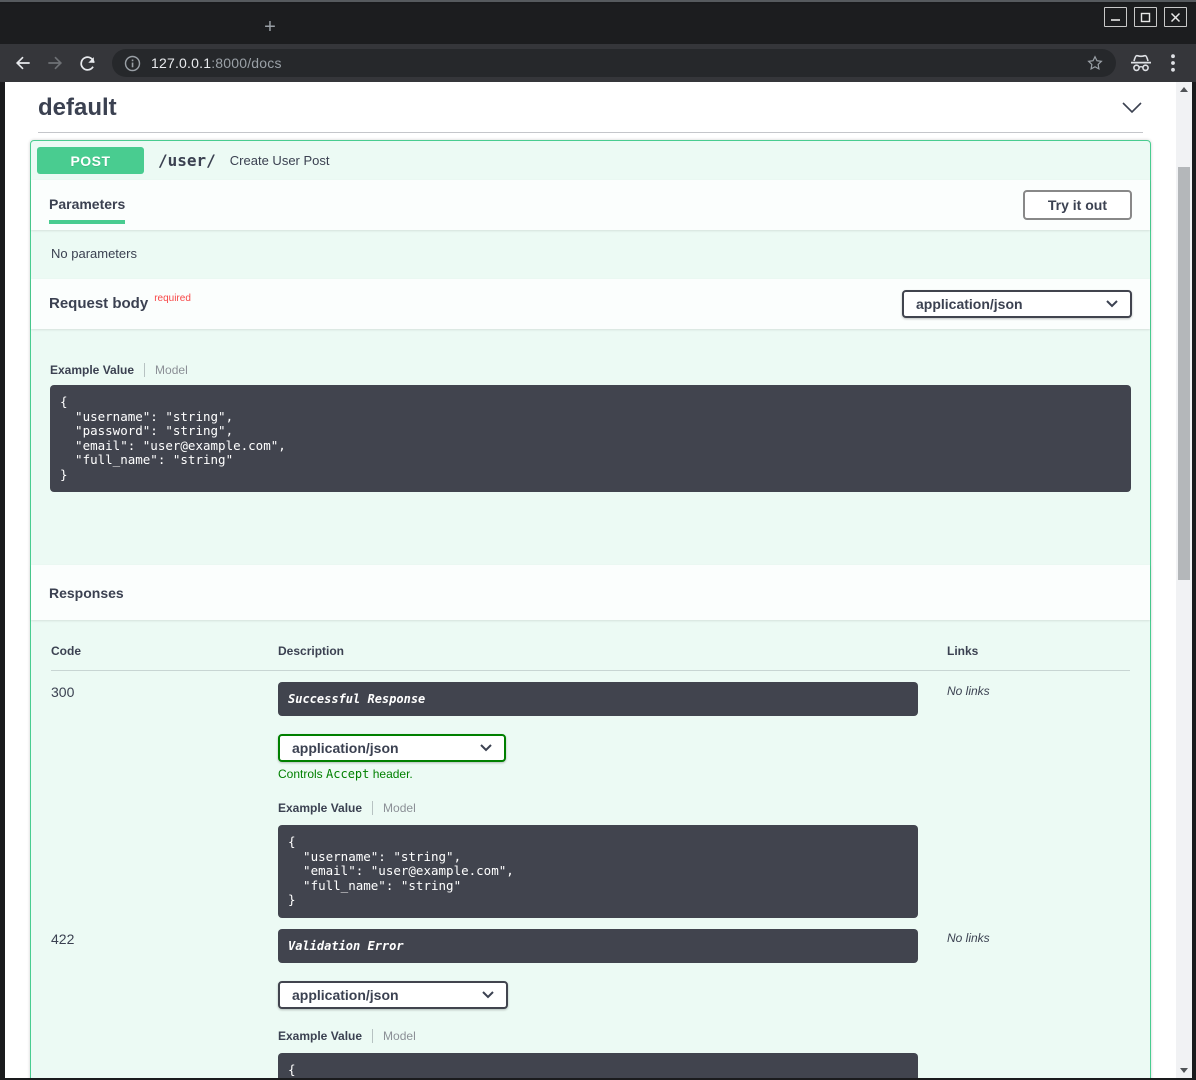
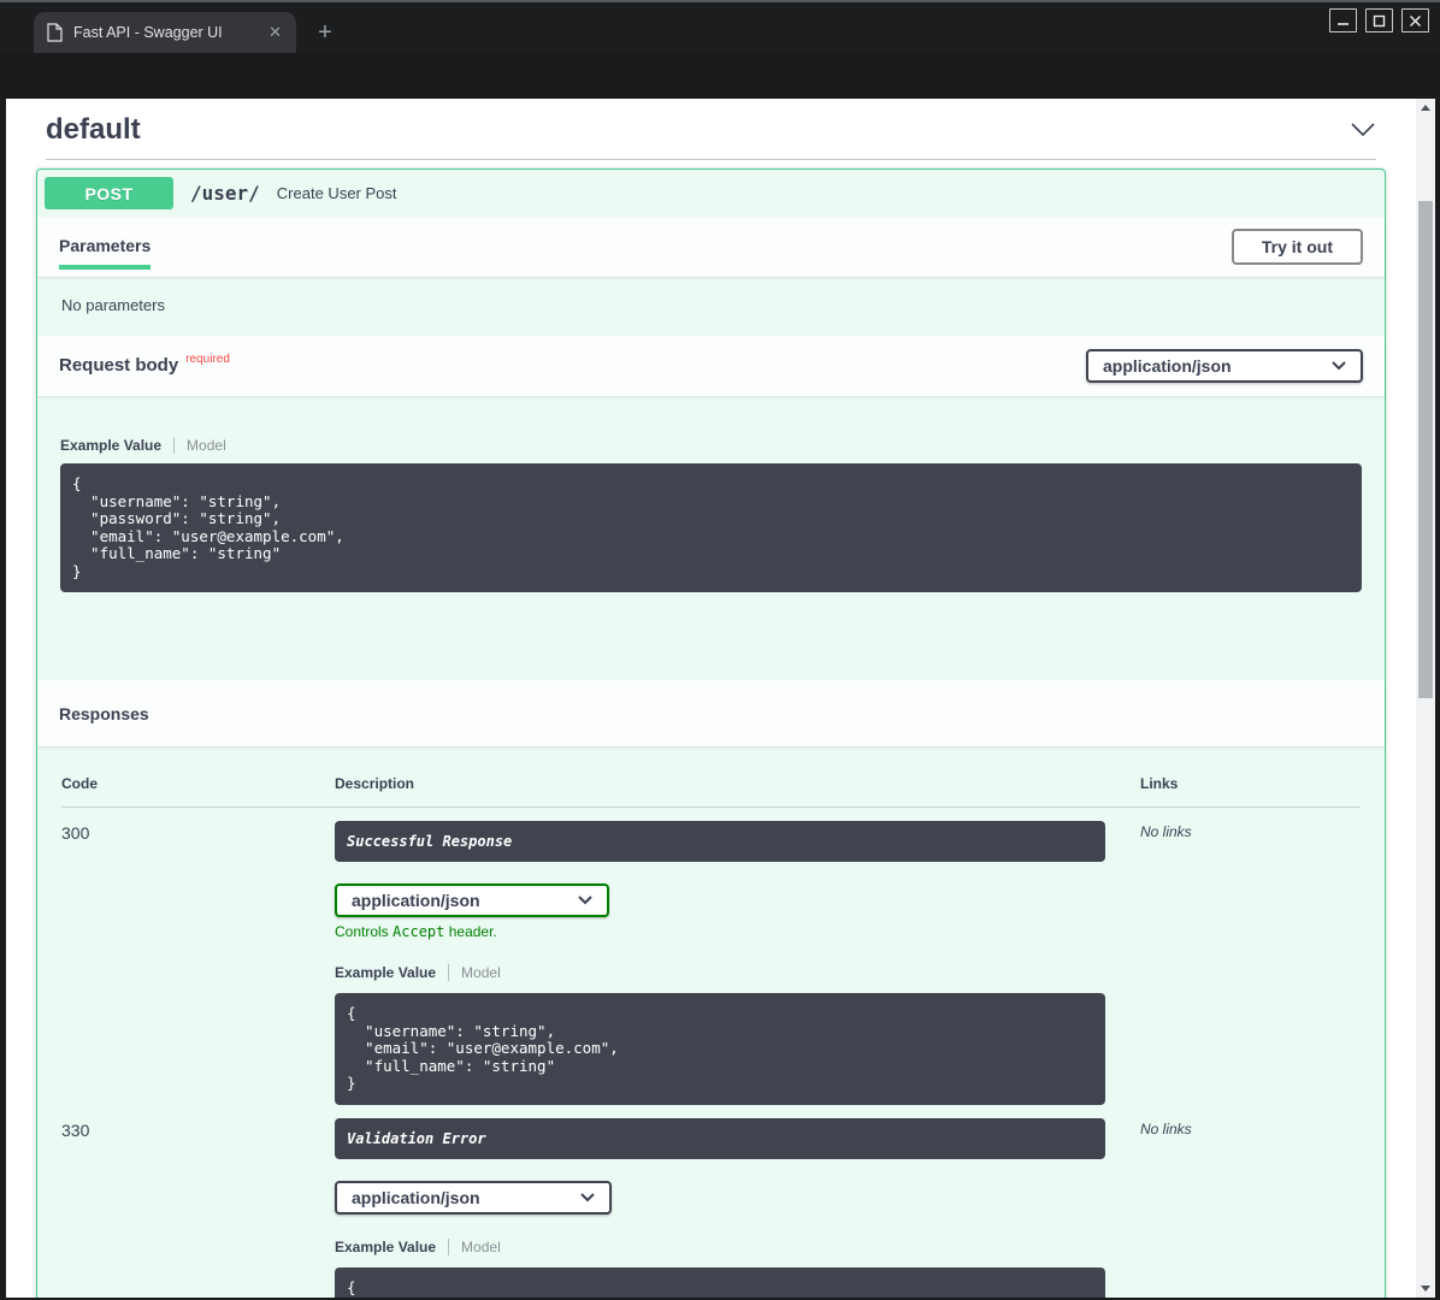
+ Fast API - Swagger UI
+ ✕
  +
- 127.0.0.1:8000/docs
  default
  POST
  /user/
  Create User Post
  Parameters
  Try it out
  No parameters
  Request body required
  application/json
  Example Value
  Model
  {
  "username": "string",
  "password": "string",
  "email": "user@example.com",
  "full_name": "string"
  }
  Responses
  Code
  Description
  Links
  300
  Successful Response
  application/json
  Controls Accept header.
  Example Value
  Model
  {
  "username": "string",
  "email": "user@example.com",
  "full_name": "string"
  }
  No links
- 422
+ 330
  Validation Error
  application/json
  Example Value
  Model
  {
  No links
